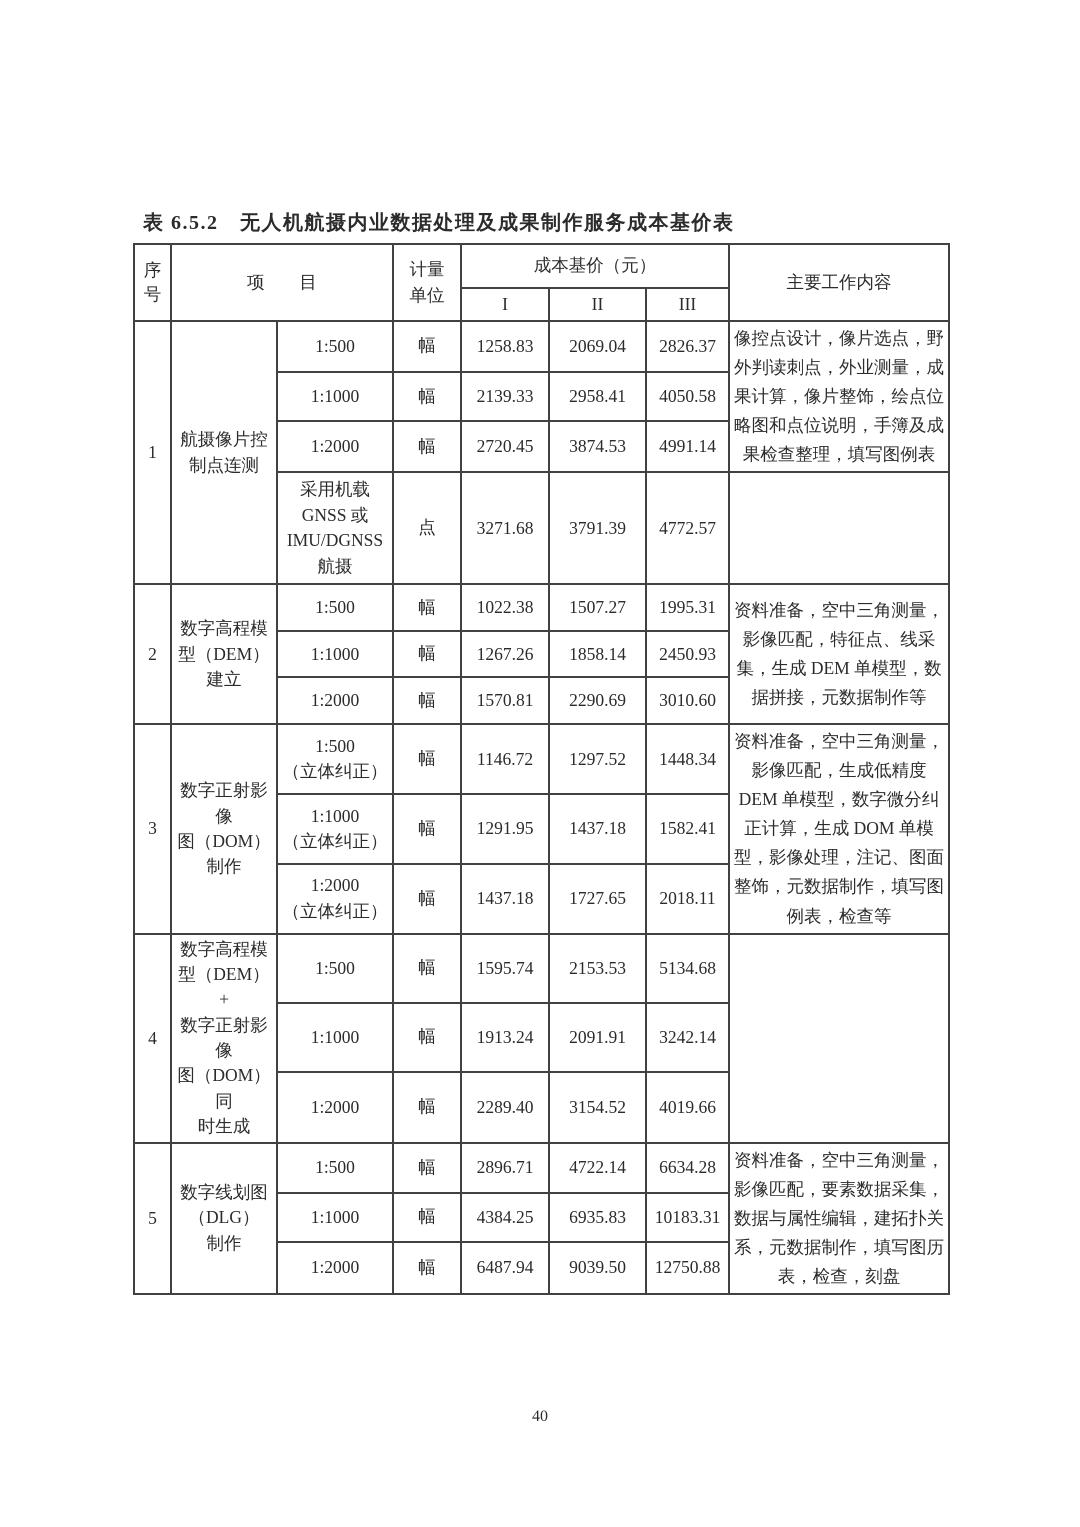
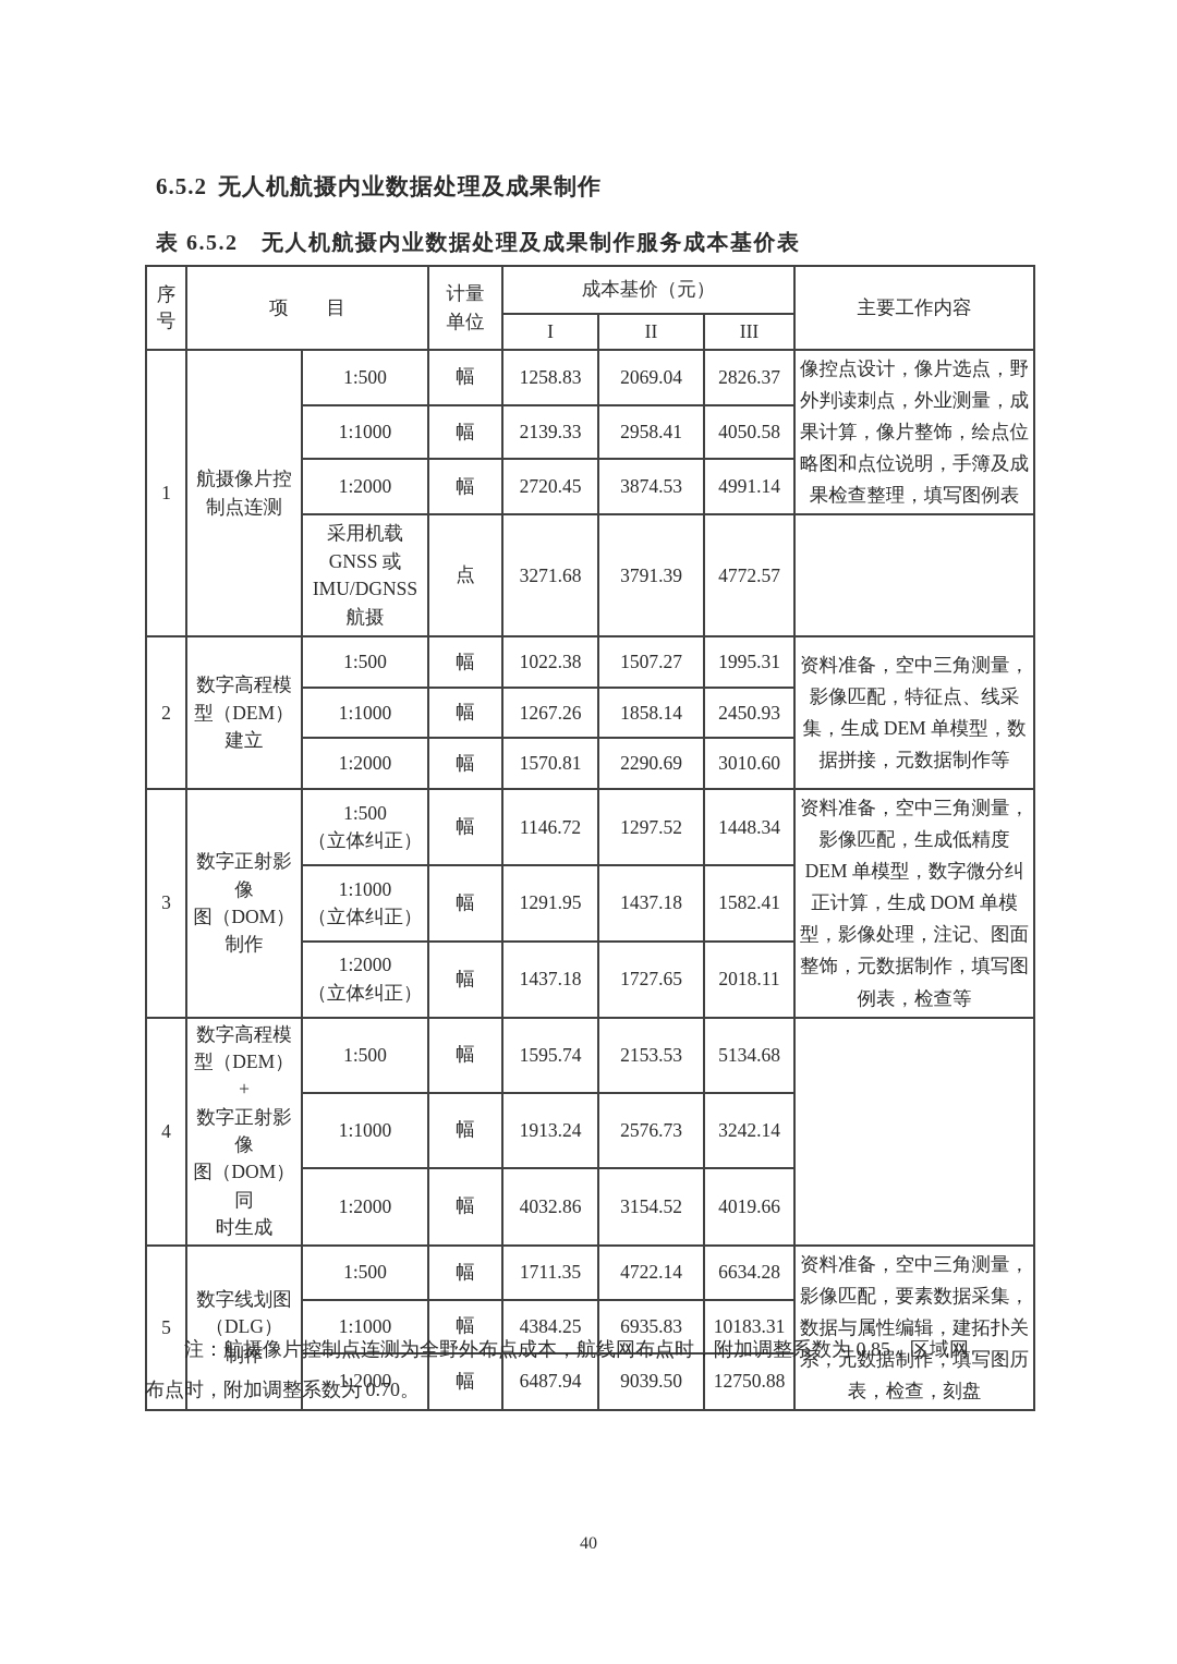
+ 6.5.2 无人机航摄内业数据处理及成果制作
  表 6.5.2 无人机航摄内业数据处理及成果制作服务成本基价表
  序号	项 目	计量 单位	成本基价（元）	主要工作内容
  I	II	III
  1	航摄像片控 制点连测	1:500	幅	1258.83	2069.04	2826.37	像控点设计，像片选点，野外判读刺点，外业测量，成果计算，像片整饰，绘点位略图和点位说明，手簿及成果检查整理，填写图例表
  1:1000	幅	2139.33	2958.41	4050.58
  1:2000	幅	2720.45	3874.53	4991.14
  采用机载 GNSS 或 IMU/DGNSS 航摄	点	3271.68	3791.39	4772.57
  2	数字高程模 型（DEM） 建立	1:500	幅	1022.38	1507.27	1995.31	资料准备，空中三角测量，影像匹配，特征点、线采集，生成 DEM 单模型，数据拼接，元数据制作等
  1:1000	幅	1267.26	1858.14	2450.93
  1:2000	幅	1570.81	2290.69	3010.60
  3	数字正射影像 图（DOM） 制作	1:500 （立体纠正）	幅	1146.72	1297.52	1448.34	资料准备，空中三角测量，影像匹配，生成低精度 DEM 单模型，数字微分纠正计算，生成 DOM 单模型，影像处理，注记、图面整饰，元数据制作，填写图例表，检查等
  1:1000 （立体纠正）	幅	1291.95	1437.18	1582.41
  1:2000 （立体纠正）	幅	1437.18	1727.65	2018.11
  4	数字高程模 型（DEM）+ 数字正射影像 图（DOM）同 时生成	1:500	幅	1595.74	2153.53	5134.68
- 1:1000	幅	1913.24	2091.91	3242.14
+ 1:1000	幅	1913.24	2576.73	3242.14
- 1:2000	幅	2289.40	3154.52	4019.66
+ 1:2000	幅	4032.86	3154.52	4019.66
- 5	数字线划图 （DLG） 制作	1:500	幅	2896.71	4722.14	6634.28	资料准备，空中三角测量，影像匹配，要素数据采集，数据与属性编辑，建拓扑关系，元数据制作，填写图历表，检查，刻盘
+ 5	数字线划图 （DLG） 制作	1:500	幅	1711.35	4722.14	6634.28	资料准备，空中三角测量，影像匹配，要素数据采集，数据与属性编辑，建拓扑关系，元数据制作，填写图历表，检查，刻盘
  1:1000	幅	4384.25	6935.83	10183.31
  1:2000	幅	6487.94	9039.50	12750.88
+ 注：航摄像片控制点连测为全野外布点成本，航线网布点时，附加调整系数为 0.85，区域网
+ 布点时，附加调整系数为 0.70。
  40
